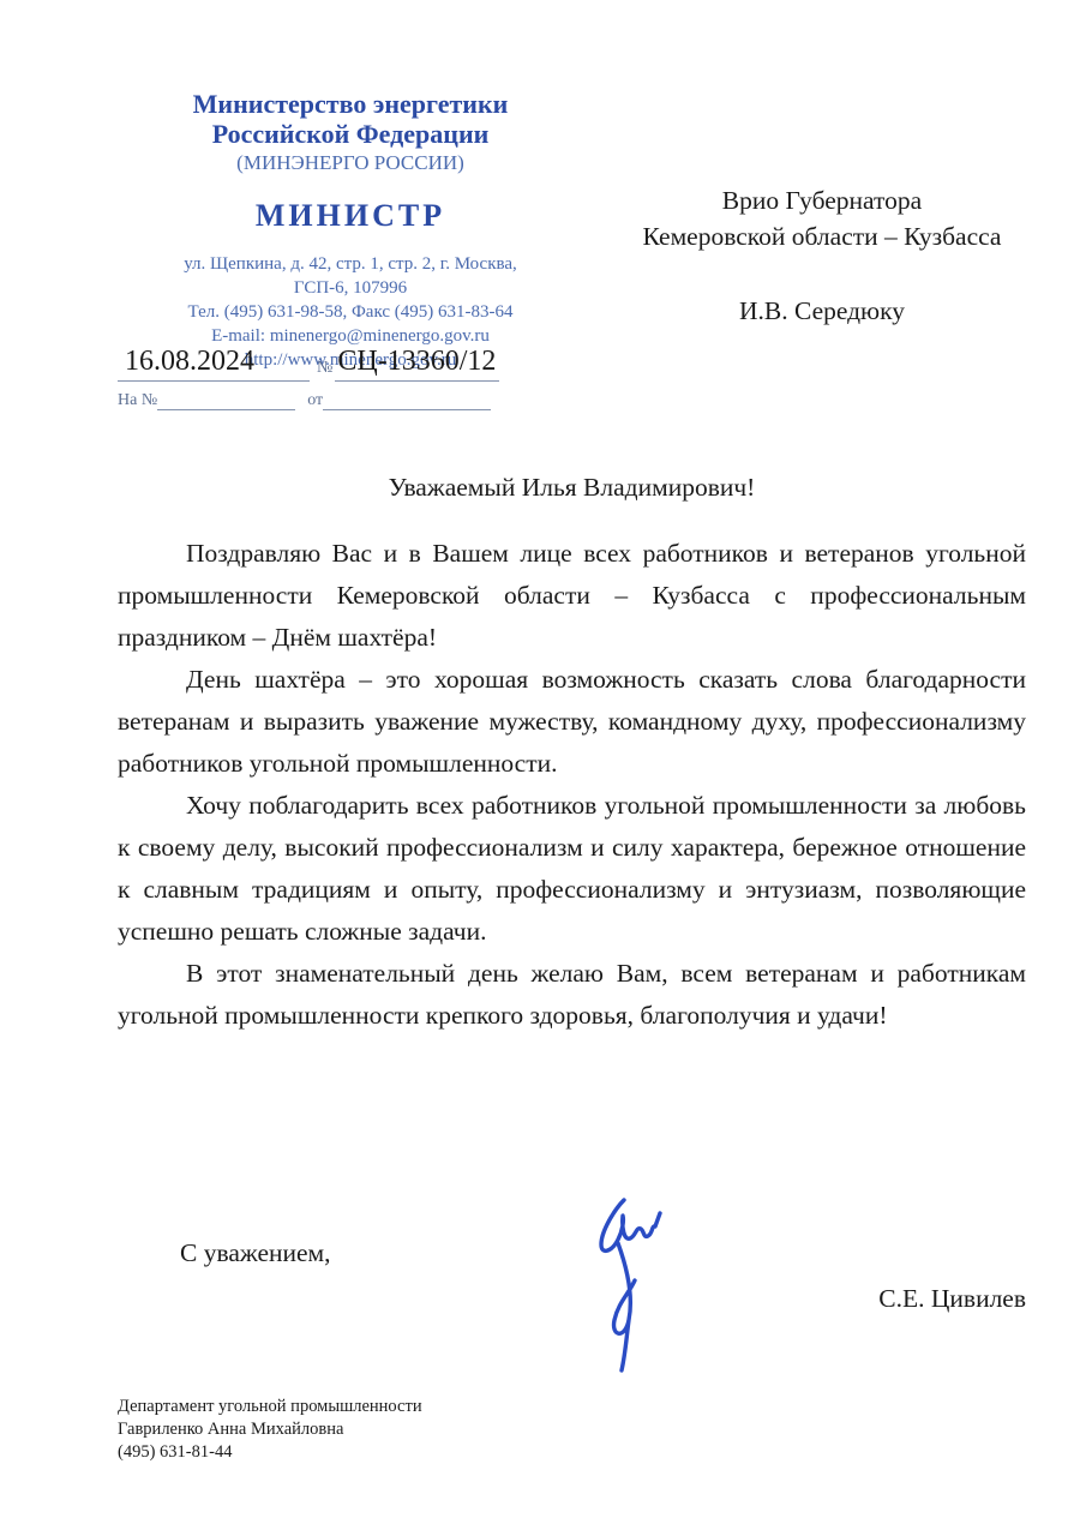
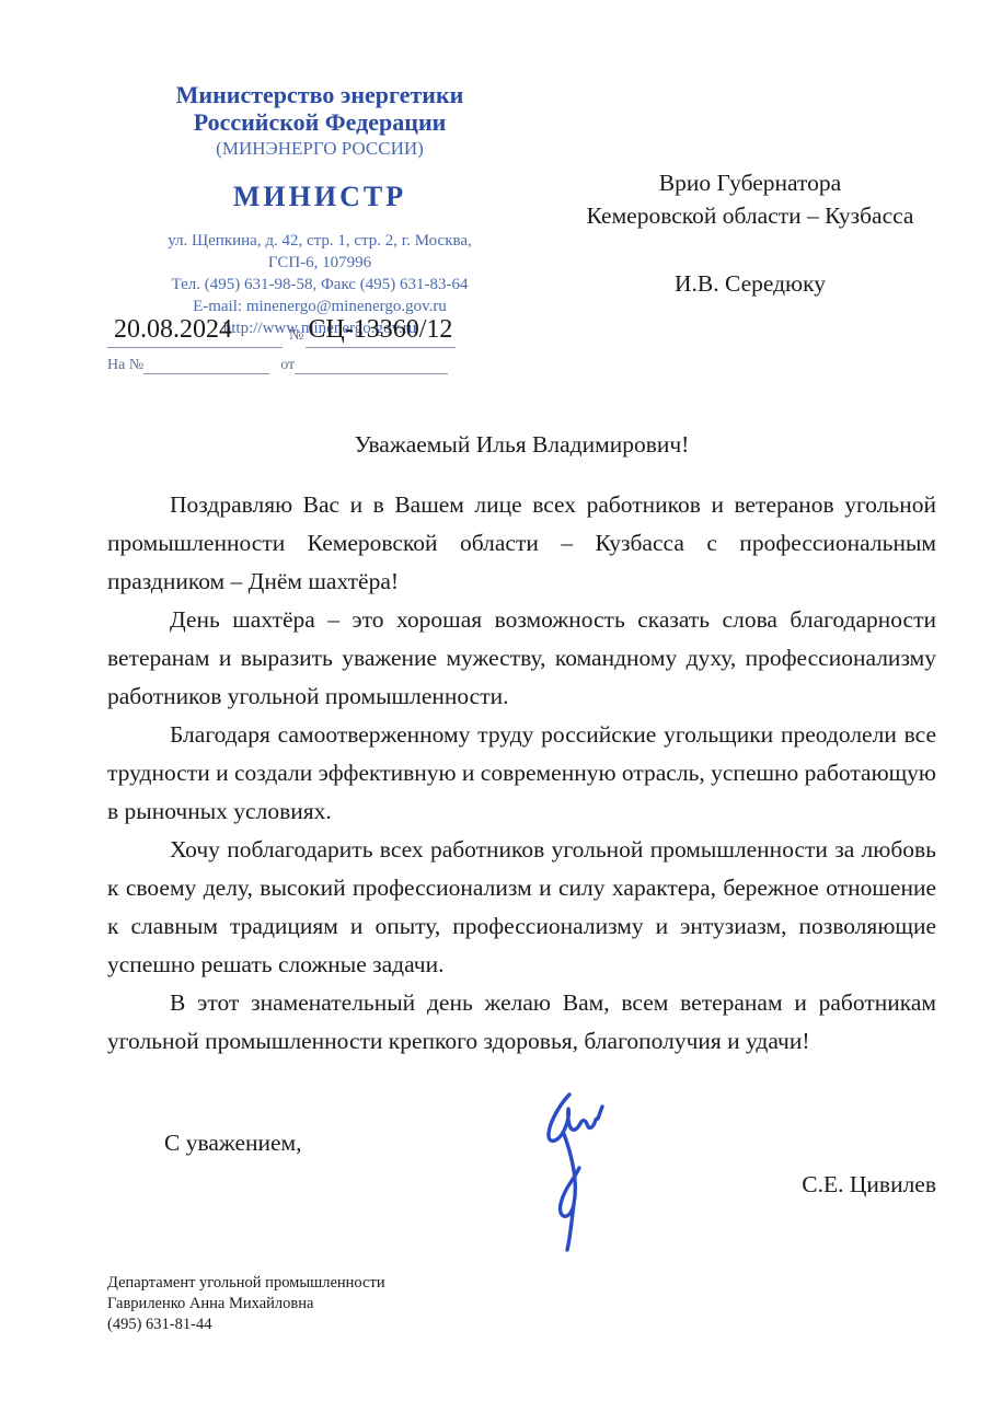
  Министерство энергетики
  Российской Федерации
  (МИНЭНЕРГО РОССИИ)
  МИНИСТР
  ул. Щепкина, д. 42, стр. 1, стр. 2, г. Москва,
  ГСП-6, 107996
  Тел. (495) 631-98-58, Факс (495) 631-83-64
  E-mail: minenergo@minenergo.gov.ru
  http://www.minenergo.gov.ru
- 16.08.2024
+ 20.08.2024
  №
  СЦ-13360/12
  На №
  от
  Врио Губернатора
  Кемеровской области – Кузбасса
  И.В. Середюку
  Уважаемый Илья Владимирович!
  Поздравляю Вас и в Вашем лице всех работников и ветеранов угольной промышленности Кемеровской области – Кузбасса с профессиональным праздником – Днём шахтёра!
  День шахтёра – это хорошая возможность сказать слова благодарности ветеранам и выразить уважение мужеству, командному духу, профессионализму работников угольной промышленности.
+ Благодаря самоотверженному труду российские угольщики преодолели все трудности и создали эффективную и современную отрасль, успешно работающую в рыночных условиях.
  Хочу поблагодарить всех работников угольной промышленности за любовь к своему делу, высокий профессионализм и силу характера, бережное отношение к славным традициям и опыту, профессионализму и энтузиазм, позволяющие успешно решать сложные задачи.
  В этот знаменательный день желаю Вам, всем ветеранам и работникам угольной промышленности крепкого здоровья, благополучия и удачи!
  С уважением,
  С.Е. Цивилев
  Департамент угольной промышленности
  Гавриленко Анна Михайловна
  (495) 631-81-44
